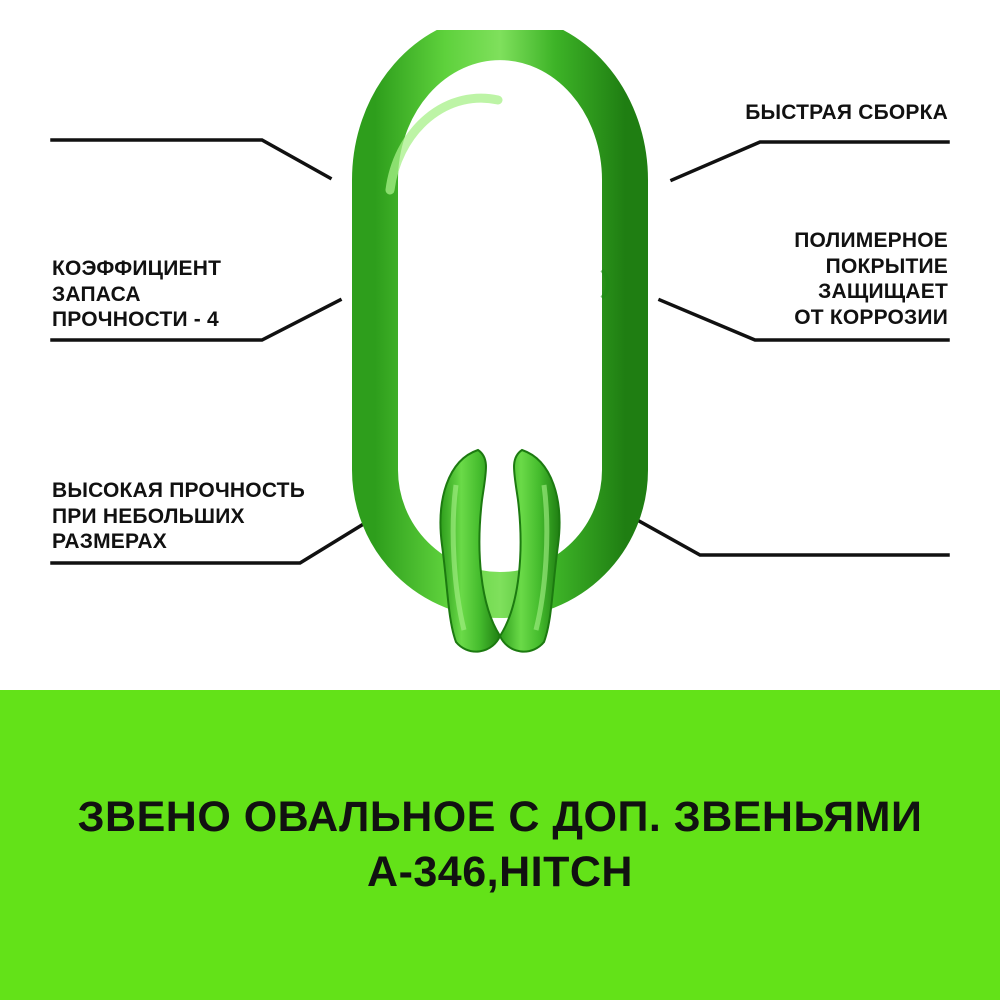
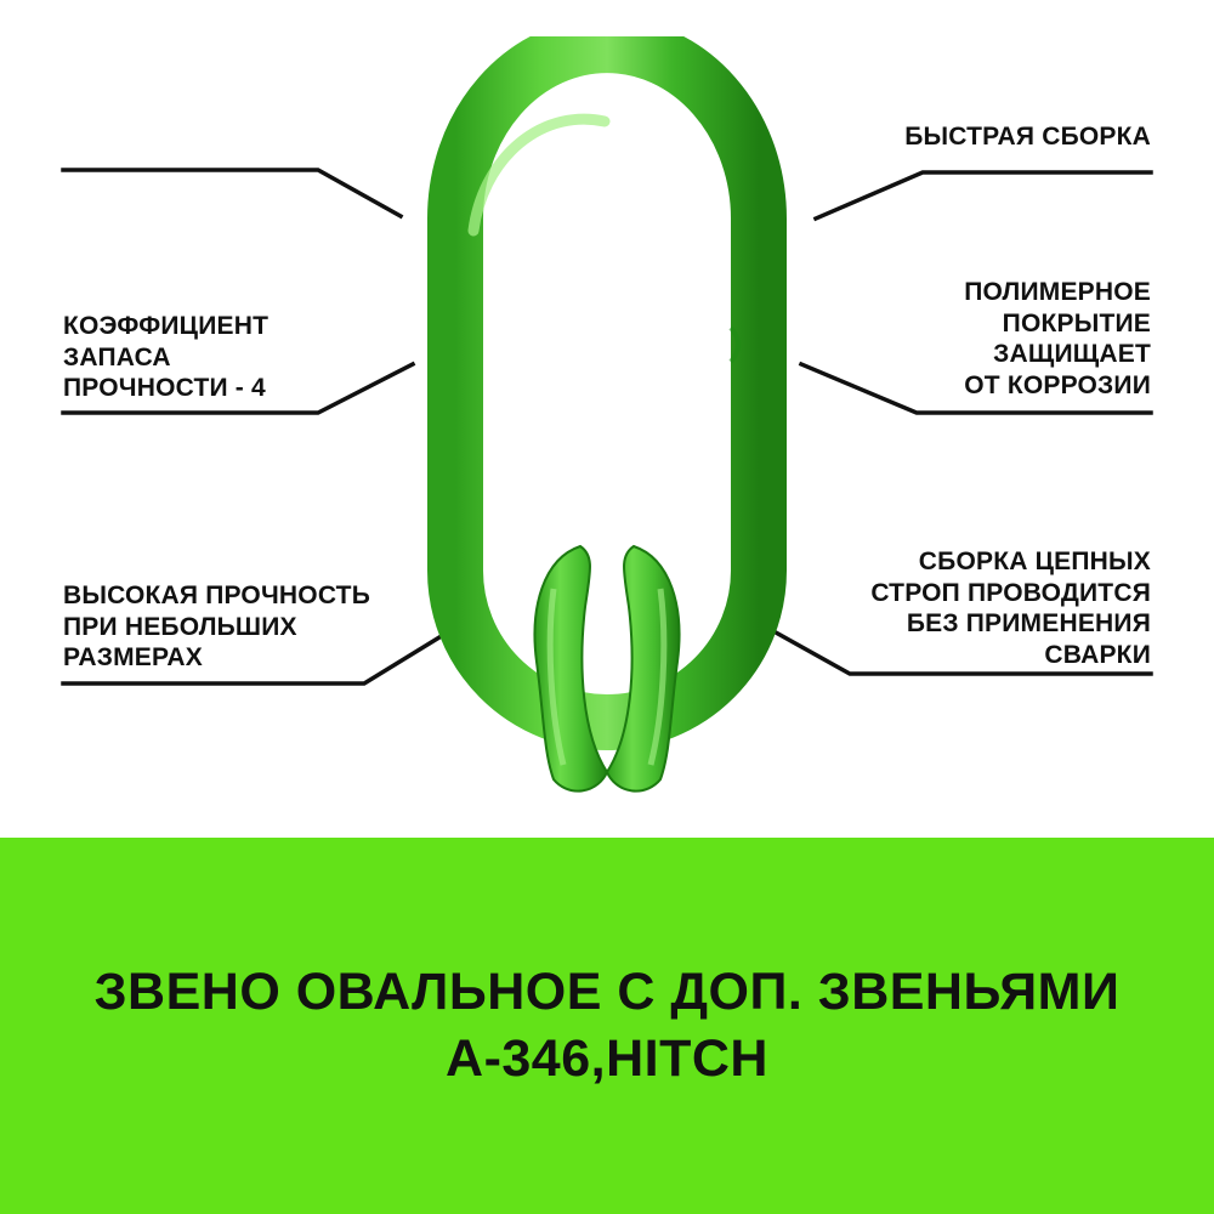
  КОЭФФИЦИЕНТ
  ЗАПАСА
  ПРОЧНОСТИ - 4
  ВЫСОКАЯ ПРОЧНОСТЬ
  ПРИ НЕБОЛЬШИХ
  РАЗМЕРАХ
  БЫСТРАЯ СБОРКА
  ПОЛИМЕРНОЕ
  ПОКРЫТИЕ
  ЗАЩИЩАЕТ
  ОТ КОРРОЗИИ
+ СБОРКА ЦЕПНЫХ
+ СТРОП ПРОВОДИТСЯ
+ БЕЗ ПРИМЕНЕНИЯ
+ СВАРКИ
  ЗВЕНО ОВАЛЬНОЕ С ДОП. ЗВЕНЬЯМИ
  A-346,HITCH
